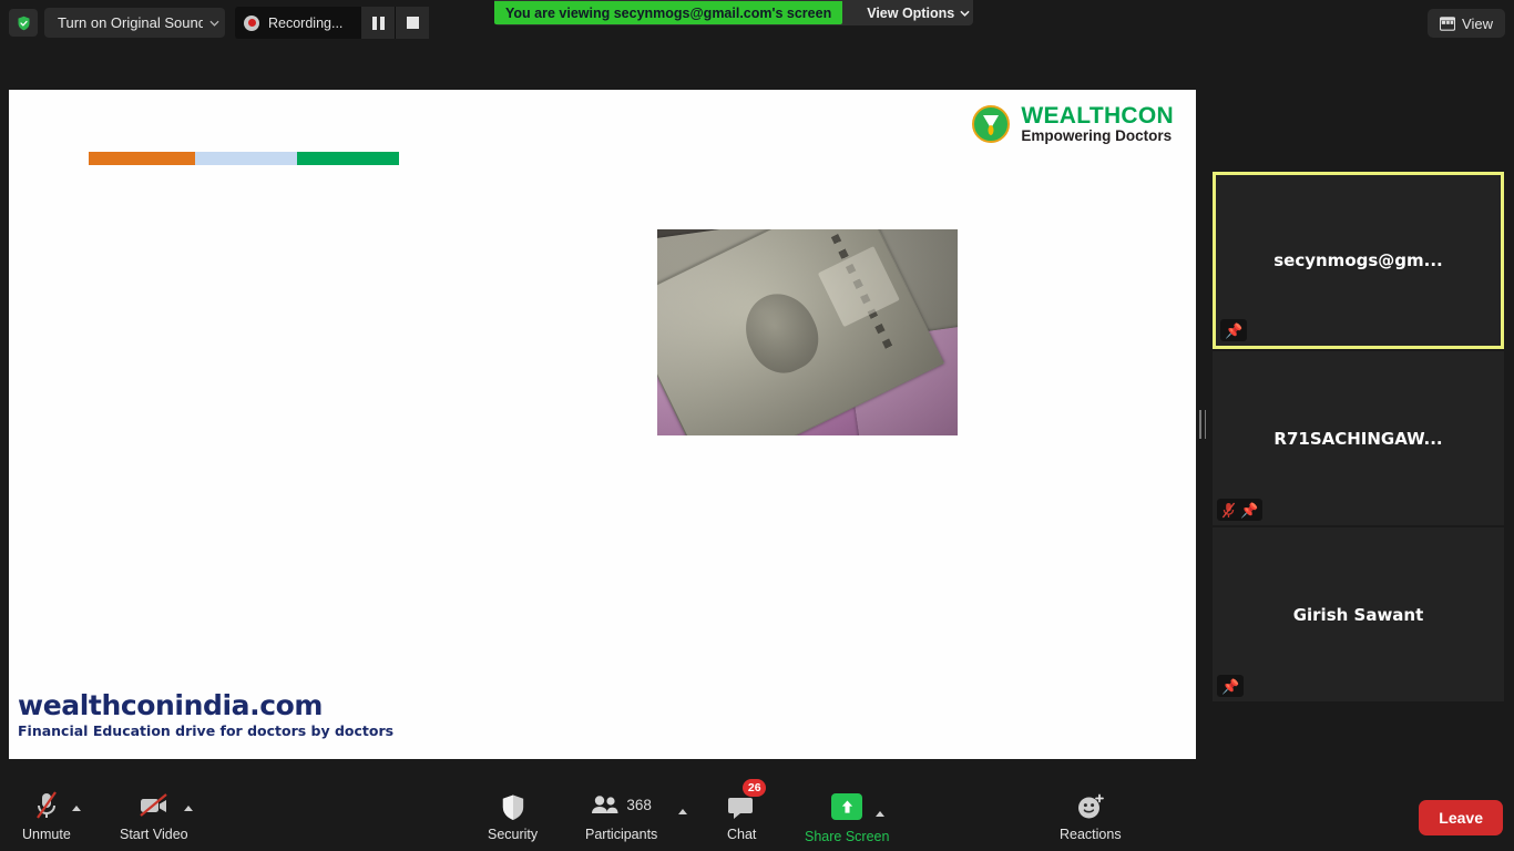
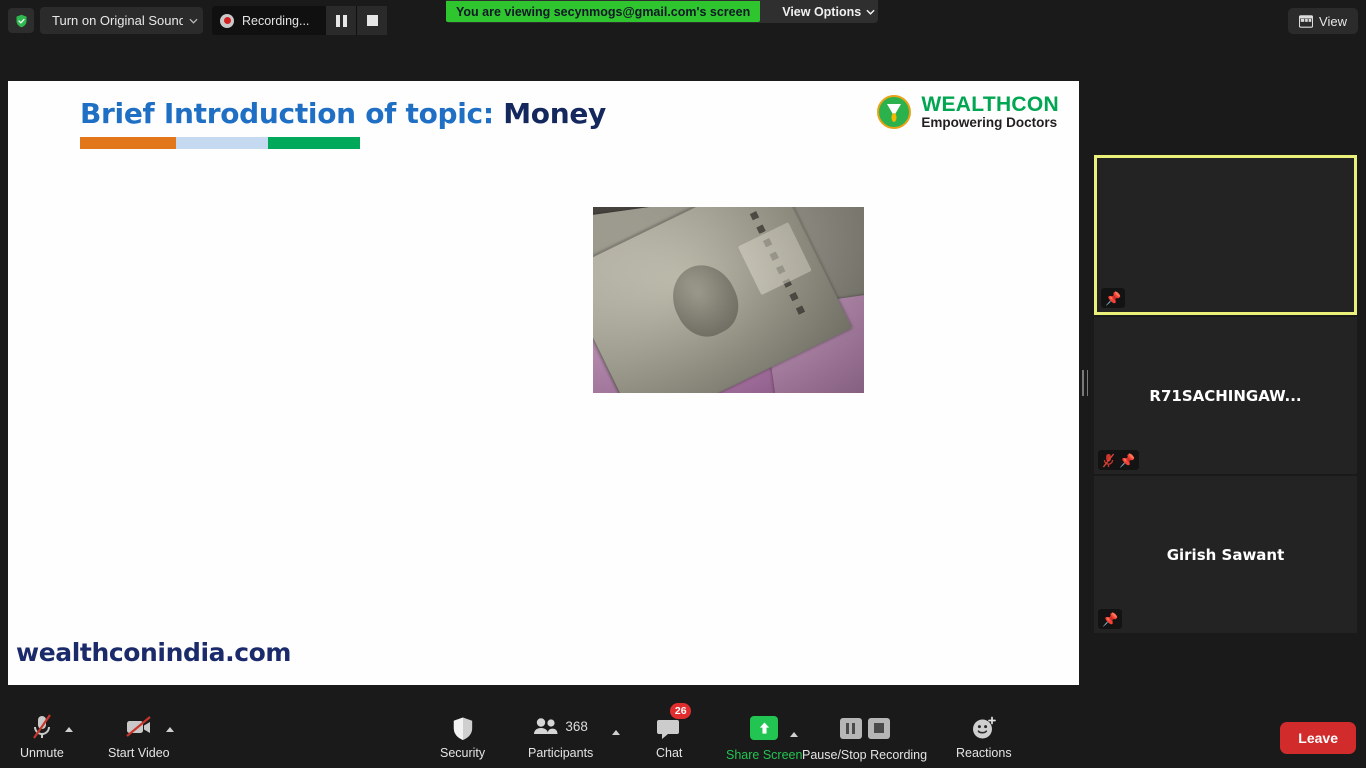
  Turn on Original Soun
  Recording...
  You are viewing secynmogs@gmail.com's screen
  View Options
  View
+ Brief Introduction of topic: Money
  WEALTHCON
  Empowering Doctors
  wealthconindia.com
- Financial Education drive for doctors by doctors
- secynmogs@gm...
  📌
  R71SACHINGAW...
  📌
  Girish Sawant
  📌
  Unmute
  Start Video
  Security
  368
  Participants
  26
  Chat
  Share Screen
+ Pause/Stop Recording
  Reactions
  Leave
